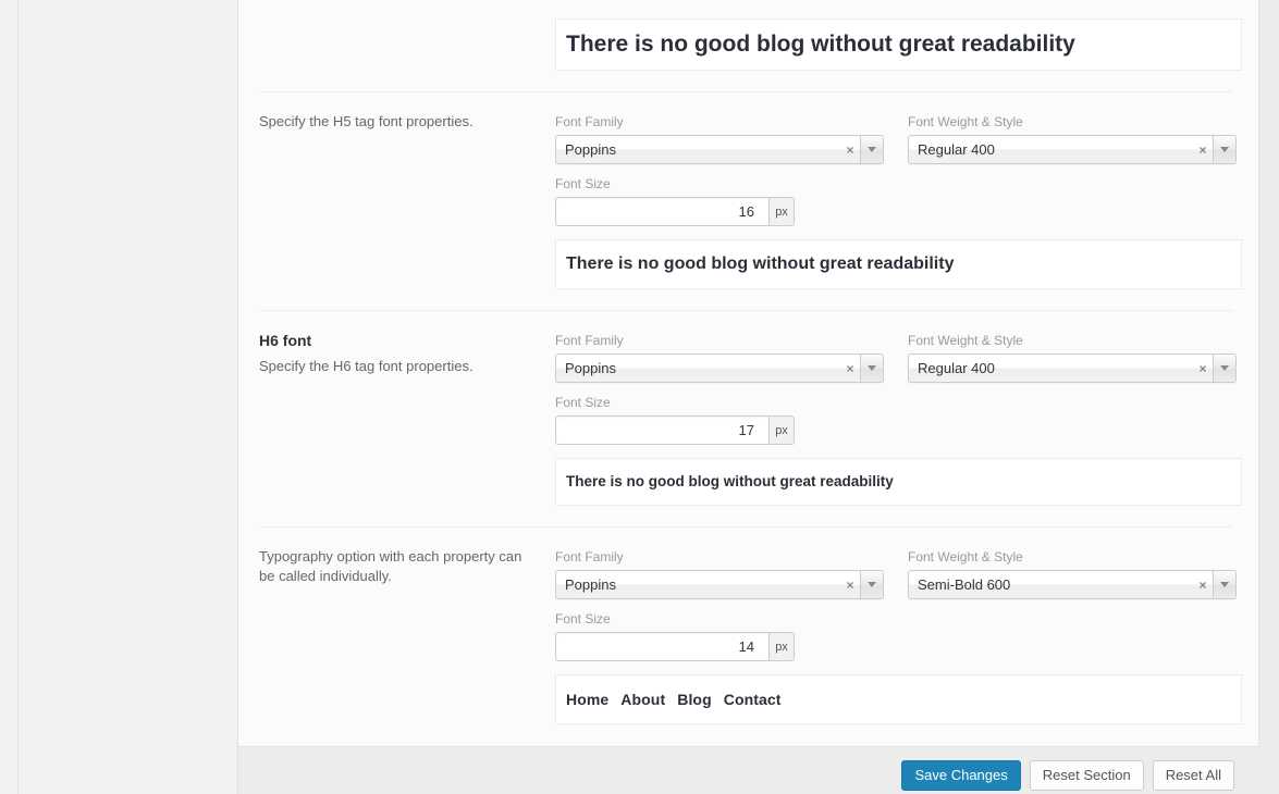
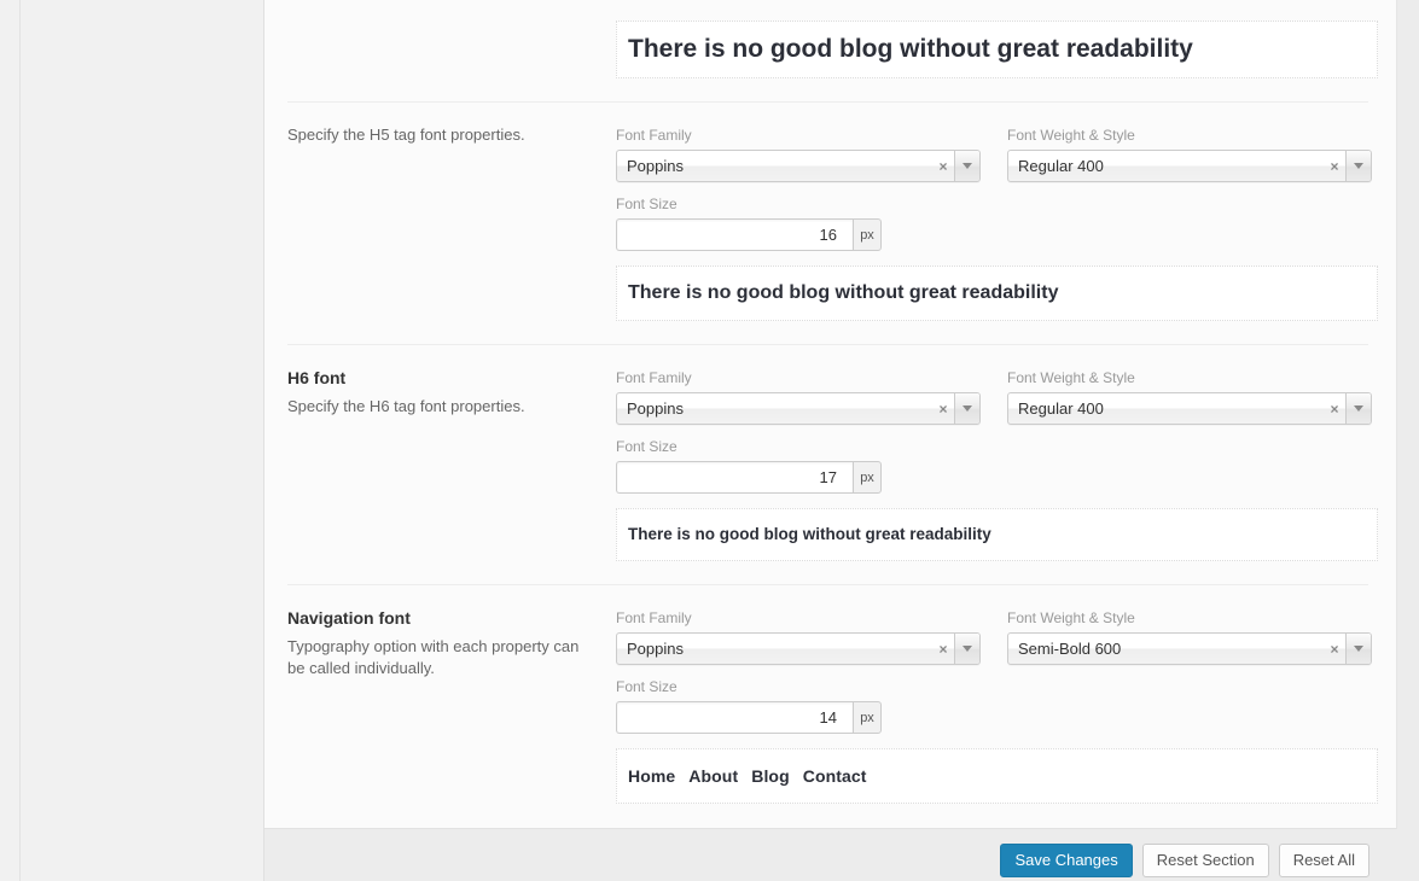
  There is no good blog without great readability
  Specify the H5 tag font properties.
  Font Family
  Poppins
  ×
  Font Weight & Style
  Regular 400
  ×
  Font Size
  16
  px
  There is no good blog without great readability
  H6 font
  Specify the H6 tag font properties.
  Font Family
  Poppins
  ×
  Font Weight & Style
  Regular 400
  ×
  Font Size
  17
  px
  There is no good blog without great readability
+ Navigation font
  Typography option with each property can be called individually.
  Font Family
  Poppins
  ×
  Font Weight & Style
  Semi-Bold 600
  ×
  Font Size
  14
  px
  Home About Blog Contact
  Save Changes
  Reset Section
  Reset All
